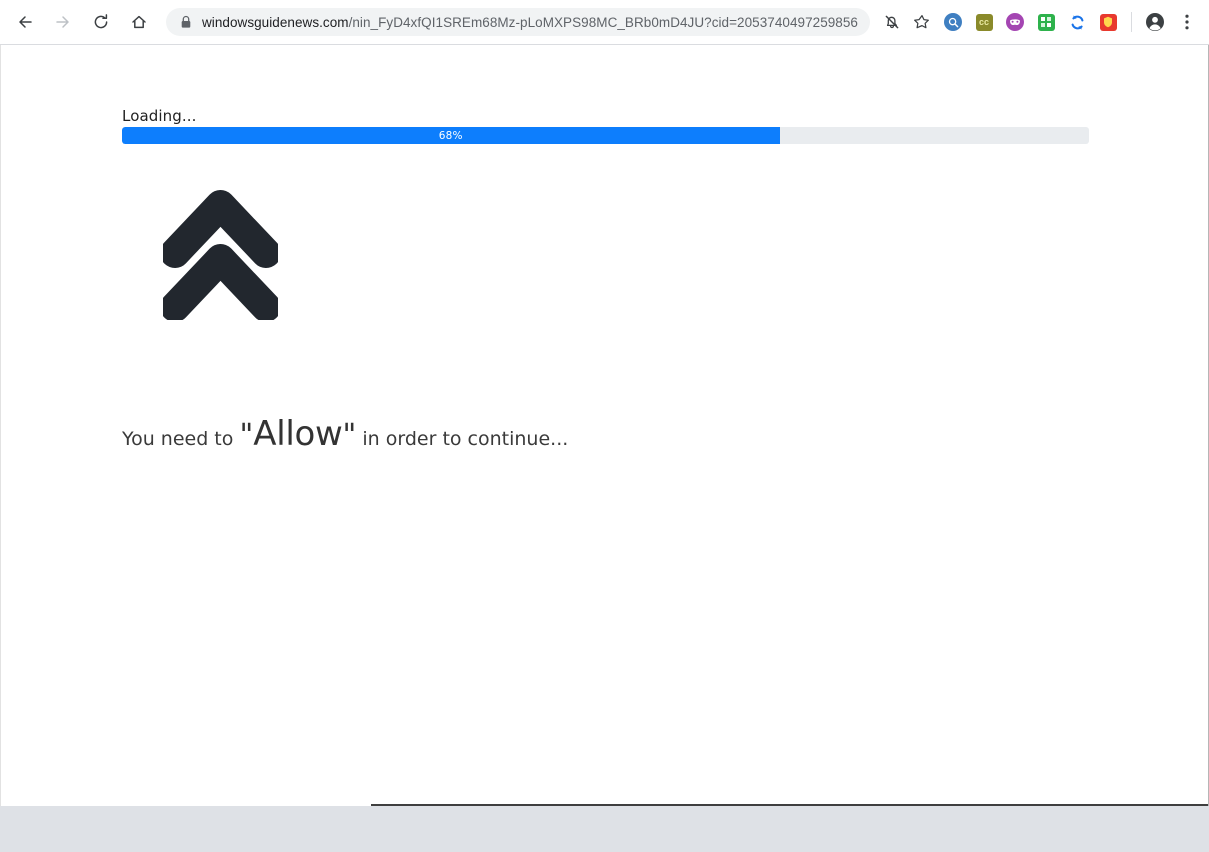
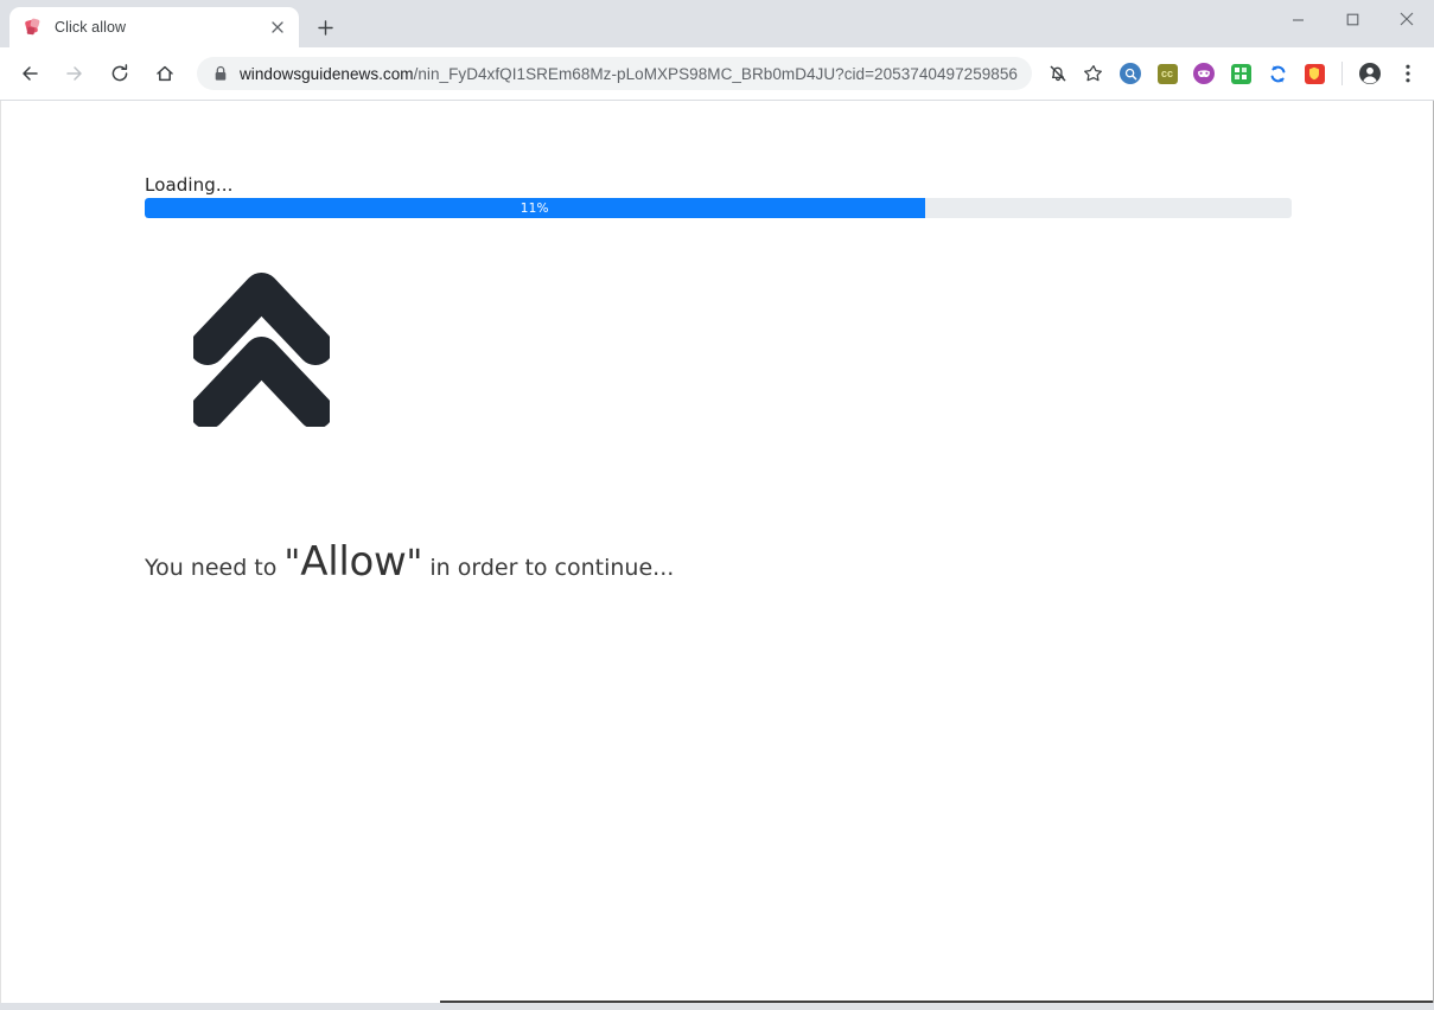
+ Click allow
  windowsguidenews.com/nin_FyD4xfQI1SREm68Mz-pLoMXPS98MC_BRb0mD4JU?cid=2053740497259856
  cc
  Loading...
- 68%
+ 11%
  You need to "Allow" in order to continue...
